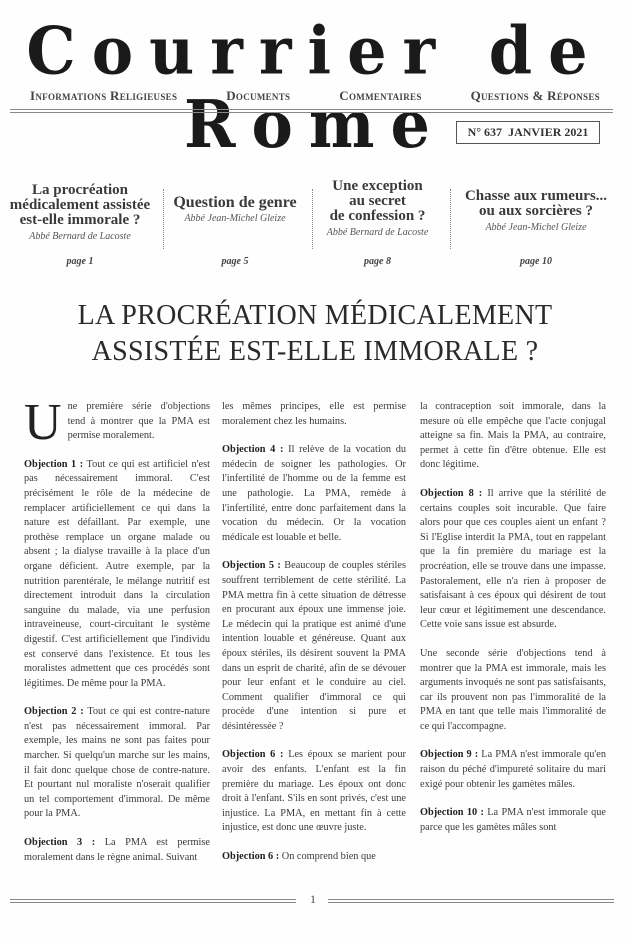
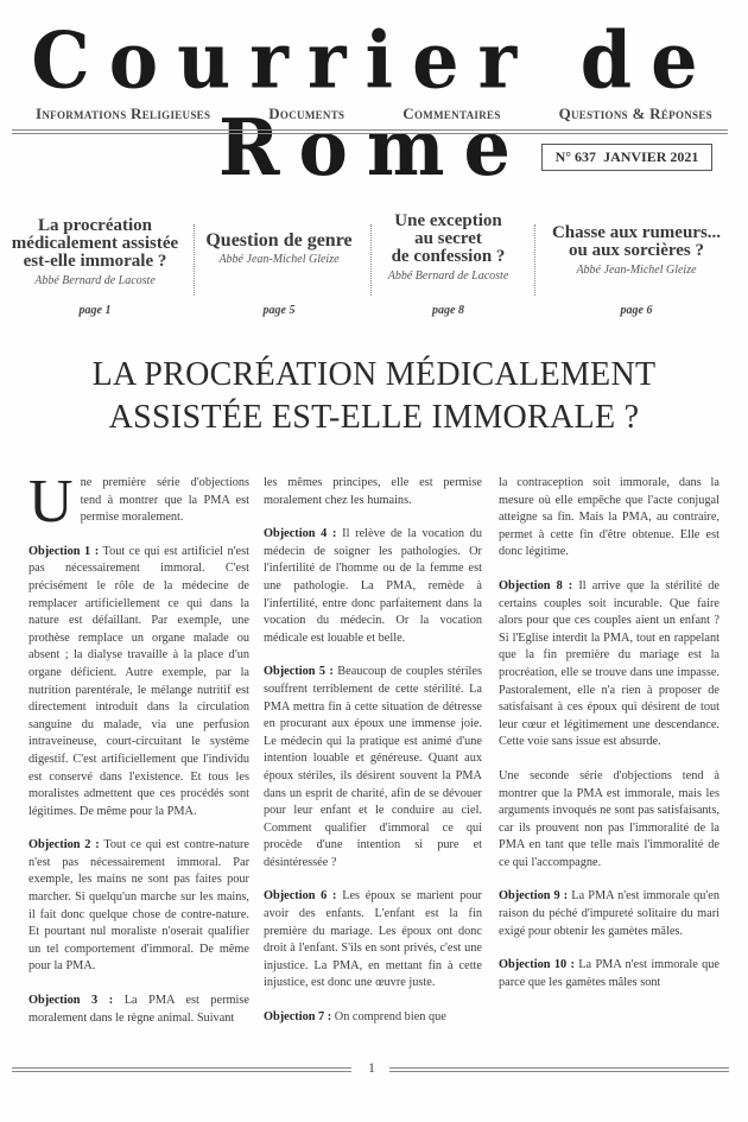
  Courrier de Rome
  Informations Religieuses
  Documents
  Commentaires
  Questions & Réponses
  N° 637
  JANVIER 2021
  La procréation
  médicalement assistée
  est-elle immorale ?
  Abbé Bernard de Lacoste
  page 1
  Question de genre
  Abbé Jean-Michel Gleize
  page 5
  Une exception
  au secret
  de confession ?
  Abbé Bernard de Lacoste
  page 8
  Chasse aux rumeurs...
  ou aux sorcières ?
  Abbé Jean-Michel Gleize
- page 10
+ page 6
  LA PROCRÉATION MÉDICALEMENT
  ASSISTÉE EST-ELLE IMMORALE ?
  U
  ne première série d'objections tend à montrer que la PMA est permise moralement.
  Objection 1 : Tout ce qui est artificiel n'est pas nécessairement immoral. C'est précisément le rôle de la médecine de remplacer artificiellement ce qui dans la nature est défaillant. Par exemple, une prothèse remplace un organe malade ou absent ; la dialyse travaille à la place d'un organe déficient. Autre exemple, par la nutrition parentérale, le mélange nutritif est directement introduit dans la circulation sanguine du malade, via une perfusion intraveineuse, court-circuitant le système digestif. C'est artificiellement que l'individu est conservé dans l'existence. Et tous les moralistes admettent que ces procédés sont légitimes. De même pour la PMA.
  Objection 2 : Tout ce qui est contre-nature n'est pas nécessairement immoral. Par exemple, les mains ne sont pas faites pour marcher. Si quelqu'un marche sur les mains, il fait donc quelque chose de contre-nature. Et pourtant nul moraliste n'oserait qualifier un tel comportement d'immoral. De même pour la PMA.
  Objection 3 : La PMA est permise moralement dans le règne animal. Suivant
  les mêmes principes, elle est permise moralement chez les humains.
  Objection 4 : Il relève de la vocation du médecin de soigner les pathologies. Or l'infertilité de l'homme ou de la femme est une pathologie. La PMA, remède à l'infertilité, entre donc parfaitement dans la vocation du médecin. Or la vocation médicale est louable et belle.
  Objection 5 : Beaucoup de couples stériles souffrent terriblement de cette stérilité. La PMA mettra fin à cette situation de détresse en procurant aux époux une immense joie. Le médecin qui la pratique est animé d'une intention louable et généreuse. Quant aux époux stériles, ils désirent souvent la PMA dans un esprit de charité, afin de se dévouer pour leur enfant et le conduire au ciel. Comment qualifier d'immoral ce qui procède d'une intention si pure et désintéressée ?
  Objection 6 : Les époux se marient pour avoir des enfants. L'enfant est la fin première du mariage. Les époux ont donc droit à l'enfant. S'ils en sont privés, c'est une injustice. La PMA, en mettant fin à cette injustice, est donc une œuvre juste.
- Objection 6 : On comprend bien que
+ Objection 7 : On comprend bien que
  la contraception soit immorale, dans la mesure où elle empêche que l'acte conjugal atteigne sa fin. Mais la PMA, au contraire, permet à cette fin d'être obtenue. Elle est donc légitime.
  Objection 8 : Il arrive que la stérilité de certains couples soit incurable. Que faire alors pour que ces couples aient un enfant ? Si l'Eglise interdit la PMA, tout en rappelant que la fin première du mariage est la procréation, elle se trouve dans une impasse. Pastoralement, elle n'a rien à proposer de satisfaisant à ces époux qui désirent de tout leur cœur et légitimement une descendance. Cette voie sans issue est absurde.
  Une seconde série d'objections tend à montrer que la PMA est immorale, mais les arguments invoqués ne sont pas satisfaisants, car ils prouvent non pas l'immoralité de la PMA en tant que telle mais l'immoralité de ce qui l'accompagne.
  Objection 9 : La PMA n'est immorale qu'en raison du péché d'impureté solitaire du mari exigé pour obtenir les gamètes mâles.
  Objection 10 : La PMA n'est immorale que parce que les gamètes mâles sont
  1
